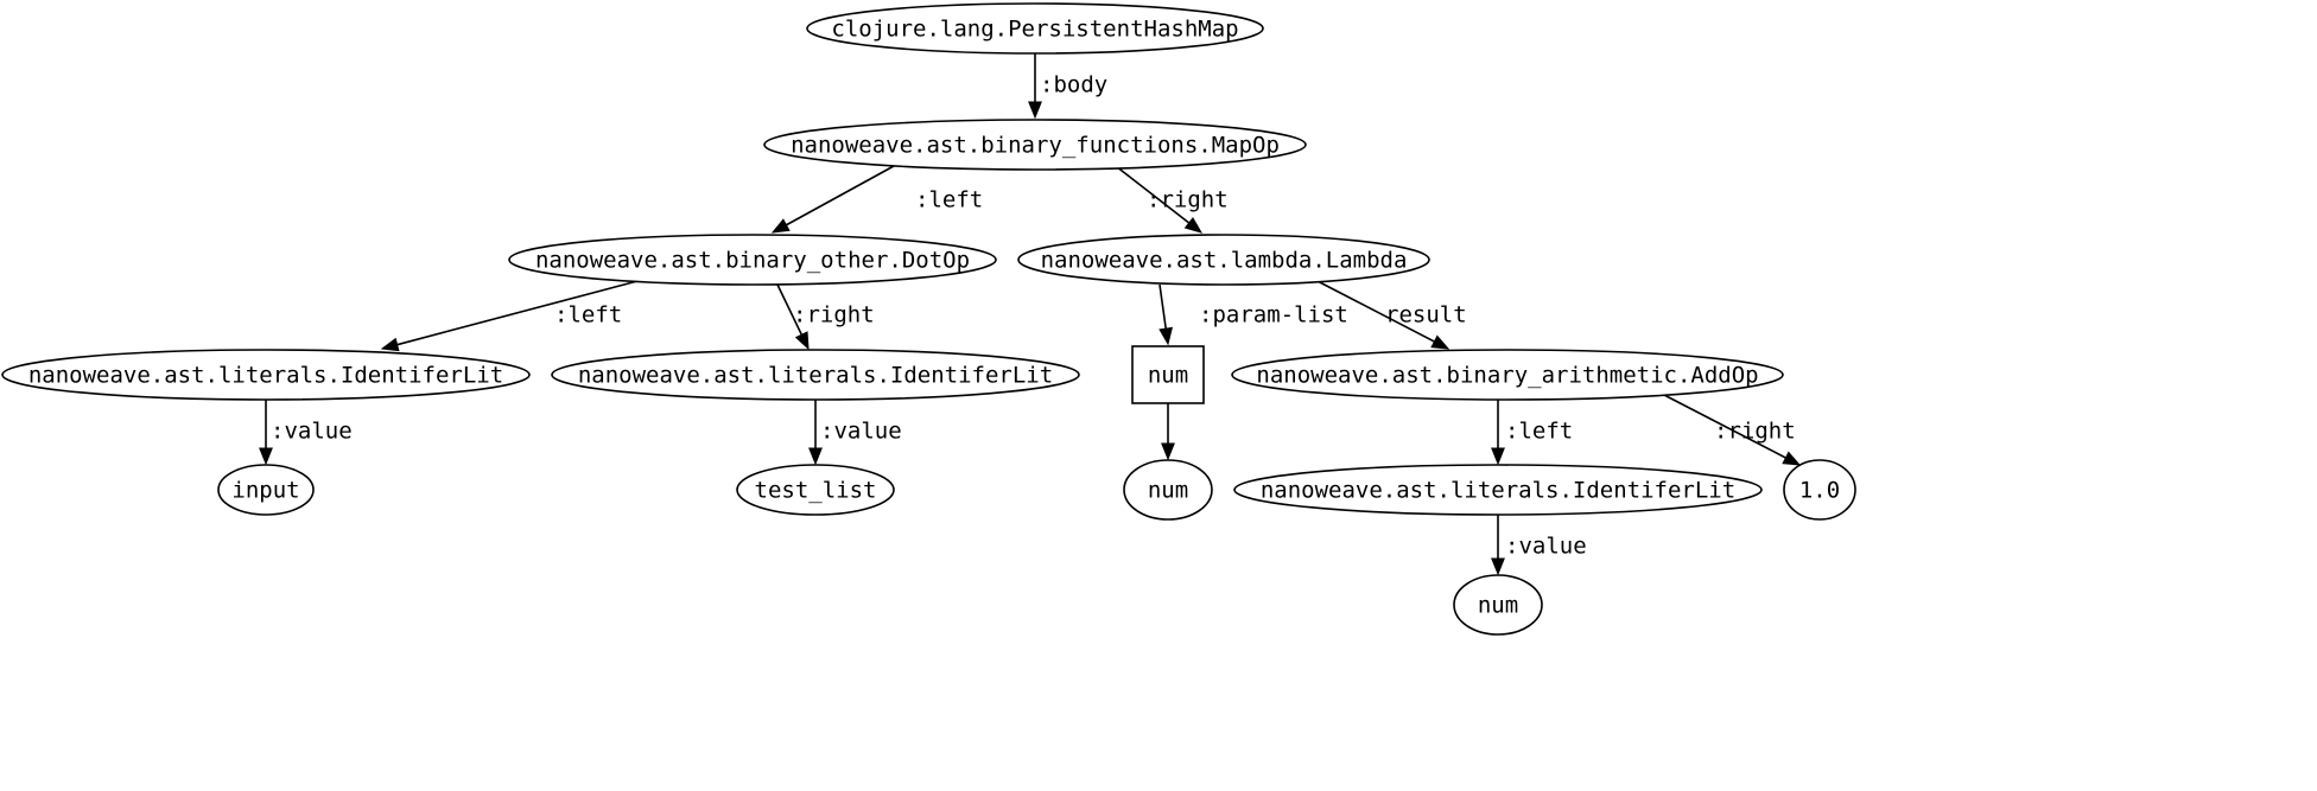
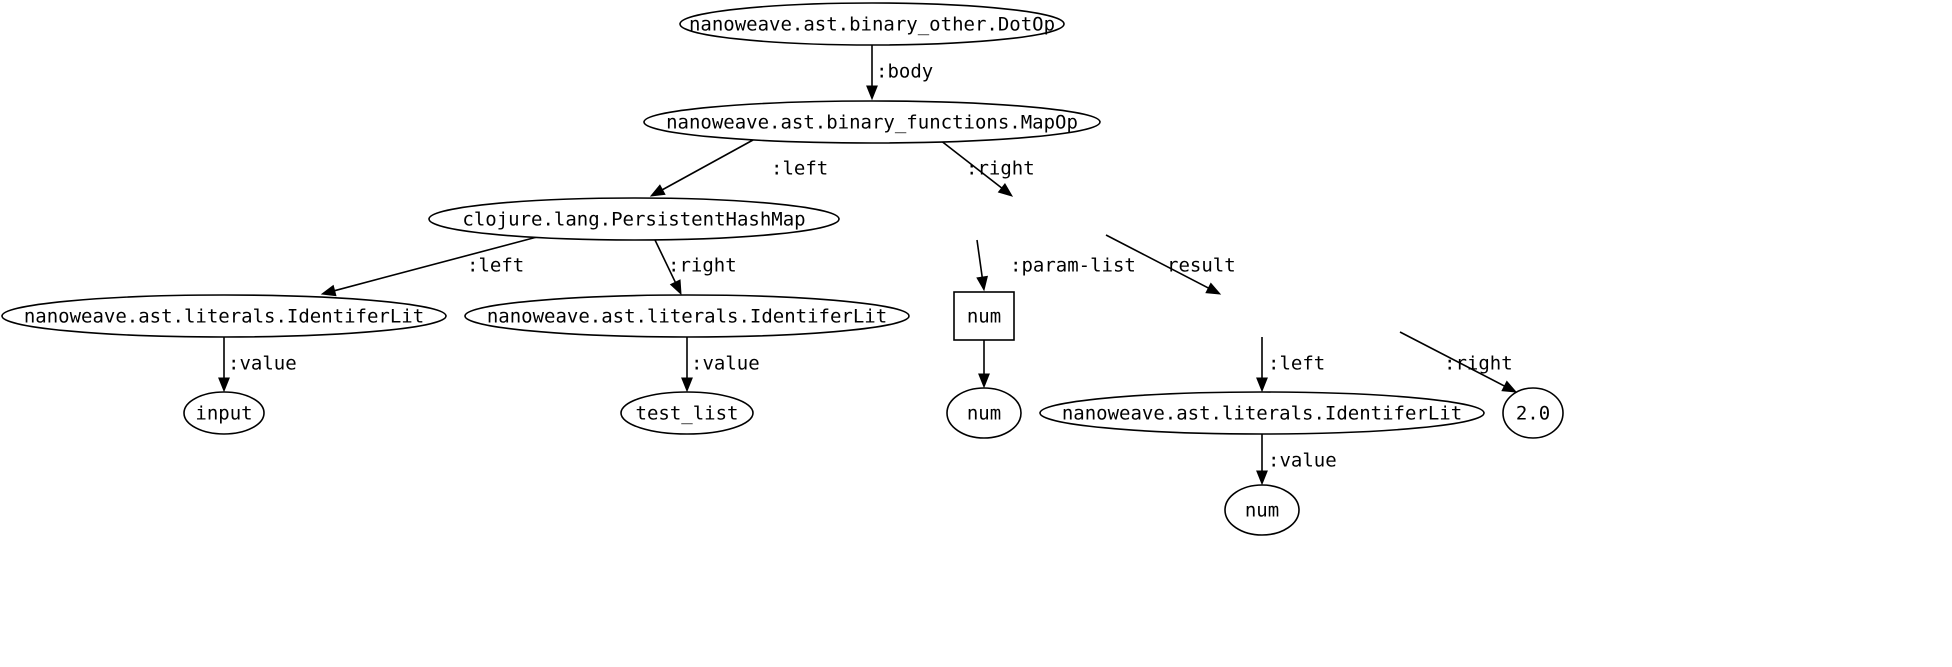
- clojure.lang.PersistentHashMap
+ nanoweave.ast.binary_other.DotOp
  nanoweave.ast.binary_functions.MapOp
- nanoweave.ast.binary_other.DotOp
+ clojure.lang.PersistentHashMap
- nanoweave.ast.lambda.Lambda
  nanoweave.ast.literals.IdentiferLit
  nanoweave.ast.literals.IdentiferLit
  num
- nanoweave.ast.binary_arithmetic.AddOp
  input
  test_list
  num
  nanoweave.ast.literals.IdentiferLit
- 1.0
+ 2.0
  num
  :body
  :left
  :right
  :left
  :right
  :param-list
  result
  :value
  :value
  :left
  :right
  :value
